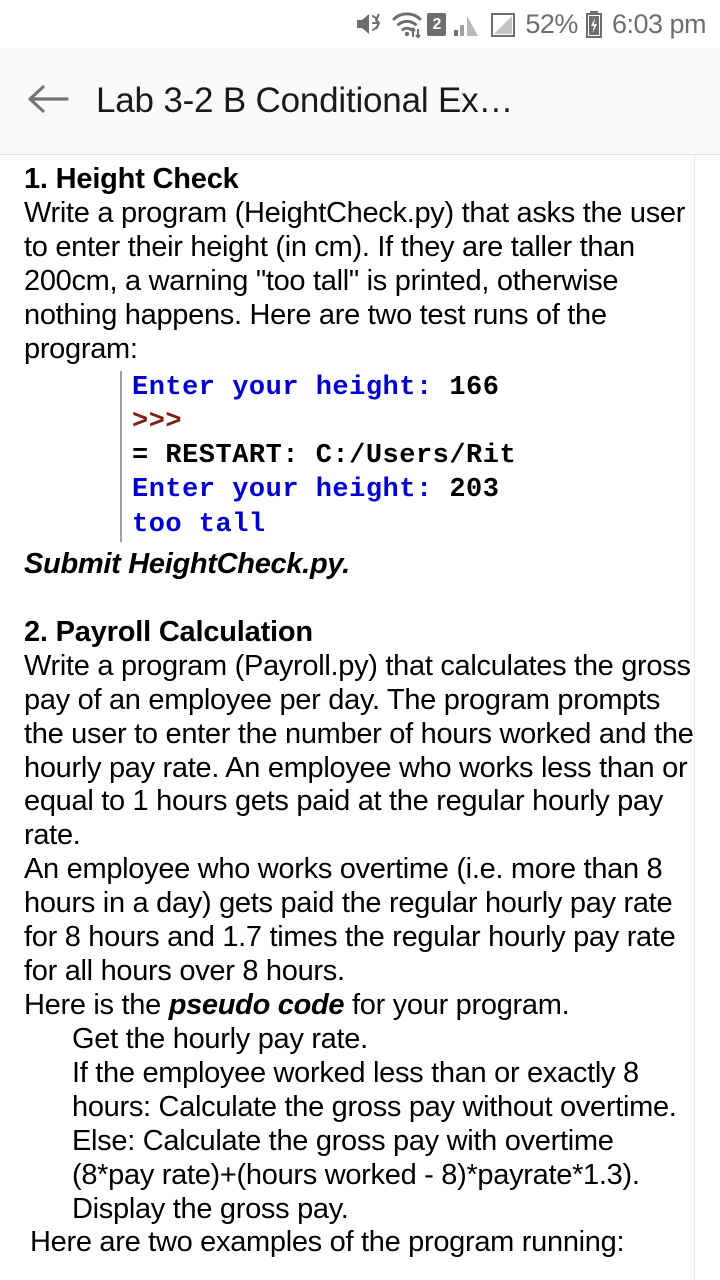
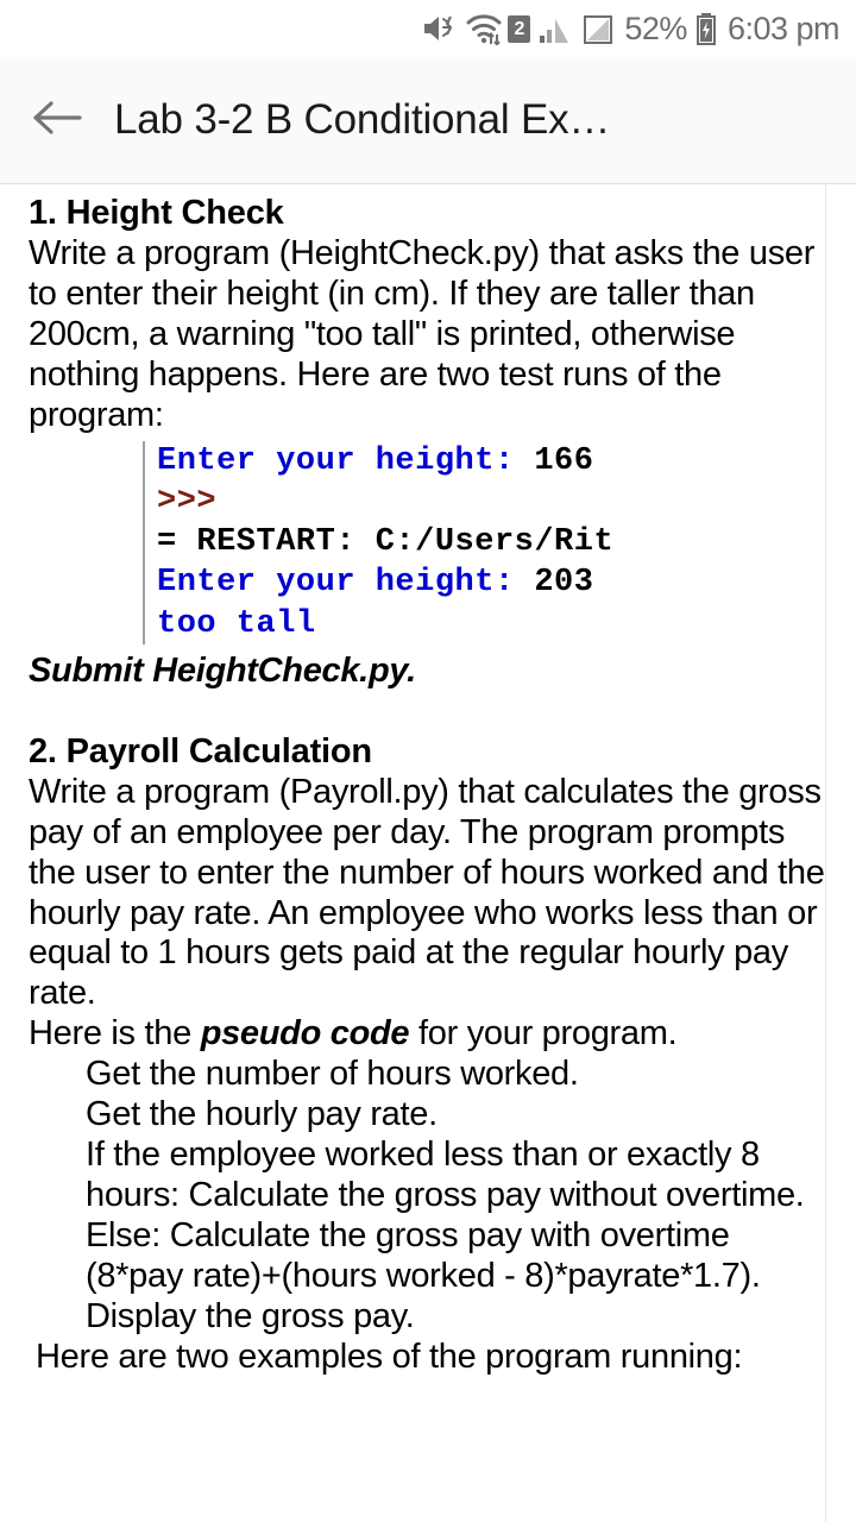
  2
  52%
  6:03 pm
  Lab 3-2 B Conditional Ex…
  1. Height Check
  Write a program (HeightCheck.py) that asks the user to enter their height (in cm). If they are taller than 200cm, a warning "too tall" is printed, otherwise nothing happens. Here are two test runs of the program:
  Enter your height: 166
  >>>
  = RESTART: C:/Users/Rit
  Enter your height: 203
  too tall
  Submit HeightCheck.py.
  2. Payroll Calculation
  Write a program (Payroll.py) that calculates the gross pay of an employee per day. The program prompts the user to enter the number of hours worked and the hourly pay rate. An employee who works less than or equal to 1 hours gets paid at the regular hourly pay rate.
- An employee who works overtime (i.e. more than 8 hours in a day) gets paid the regular hourly pay rate for 8 hours and 1.7 times the regular hourly pay rate for all hours over 8 hours.
  Here is the pseudo code for your program.
+ Get the number of hours worked.
  Get the hourly pay rate.
  If the employee worked less than or exactly 8 hours: Calculate the gross pay without overtime.
- Else: Calculate the gross pay with overtime (8*pay rate)+(hours worked - 8)*payrate*1.3).
+ Else: Calculate the gross pay with overtime (8*pay rate)+(hours worked - 8)*payrate*1.7).
  Display the gross pay.
  Here are two examples of the program running:
